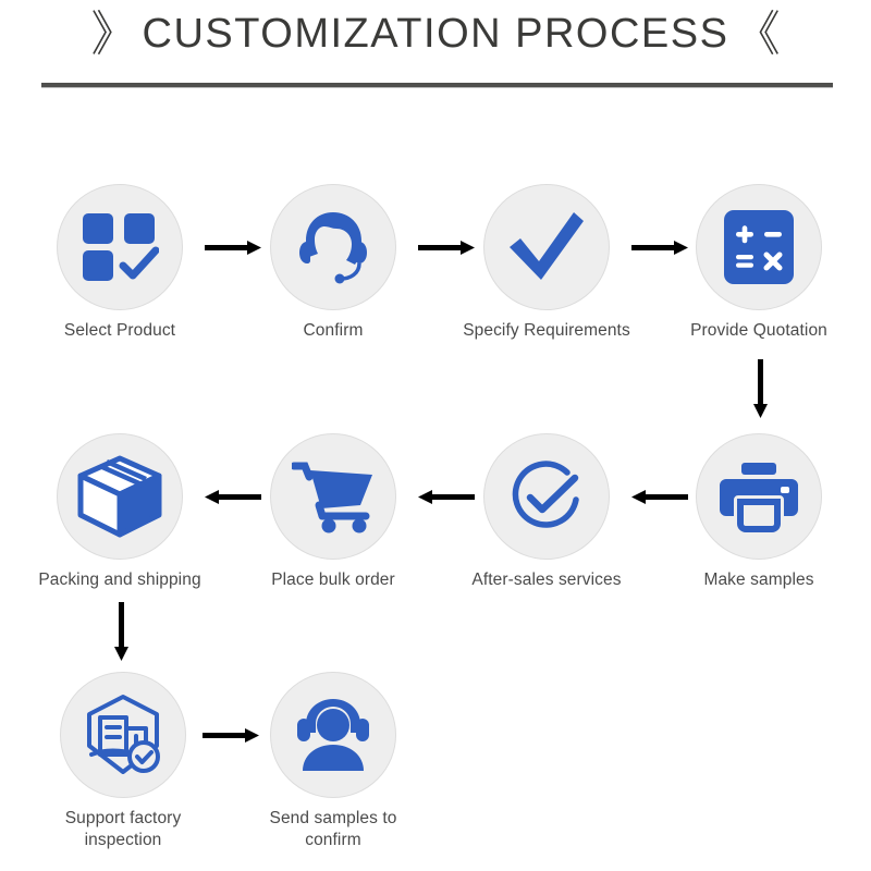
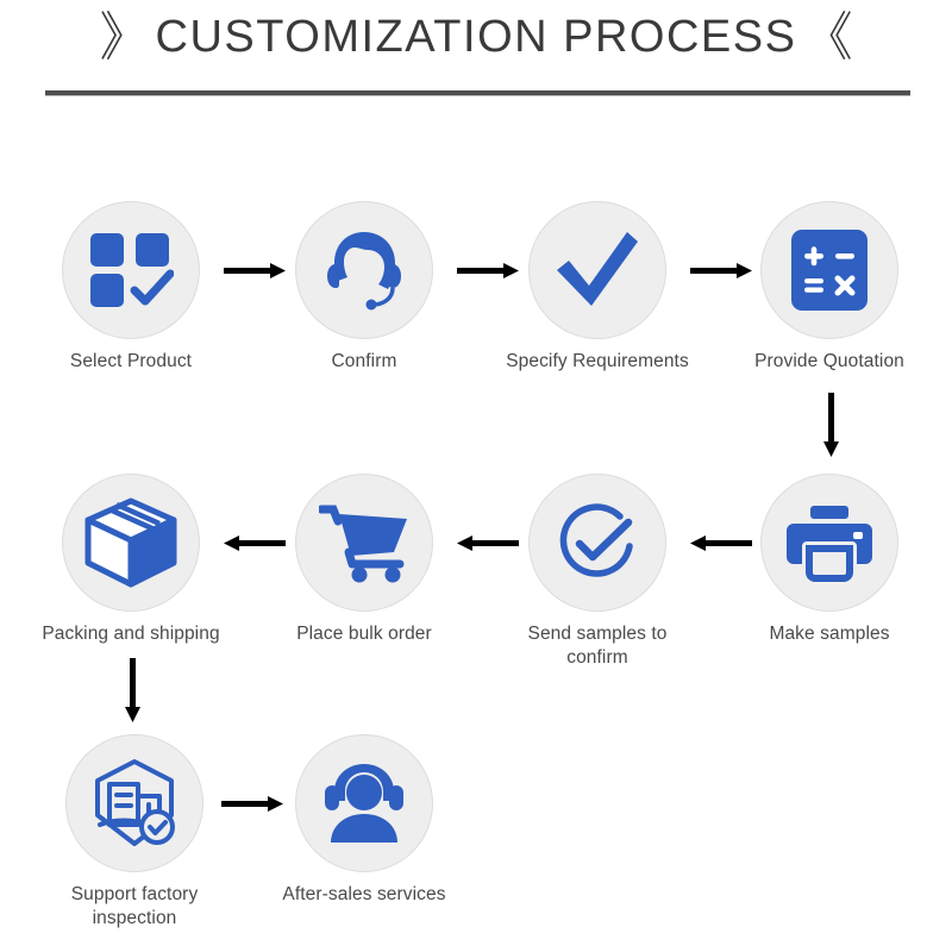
  》CUSTOMIZATION PROCESS《
  Select Product
  Confirm
  Specify Requirements
  Provide Quotation
  Make samples
- After-sales services
+ Send samples to confirm
  Place bulk order
  Packing and shipping
  Support factory
  inspection
- Send samples to confirm
+ After-sales services
